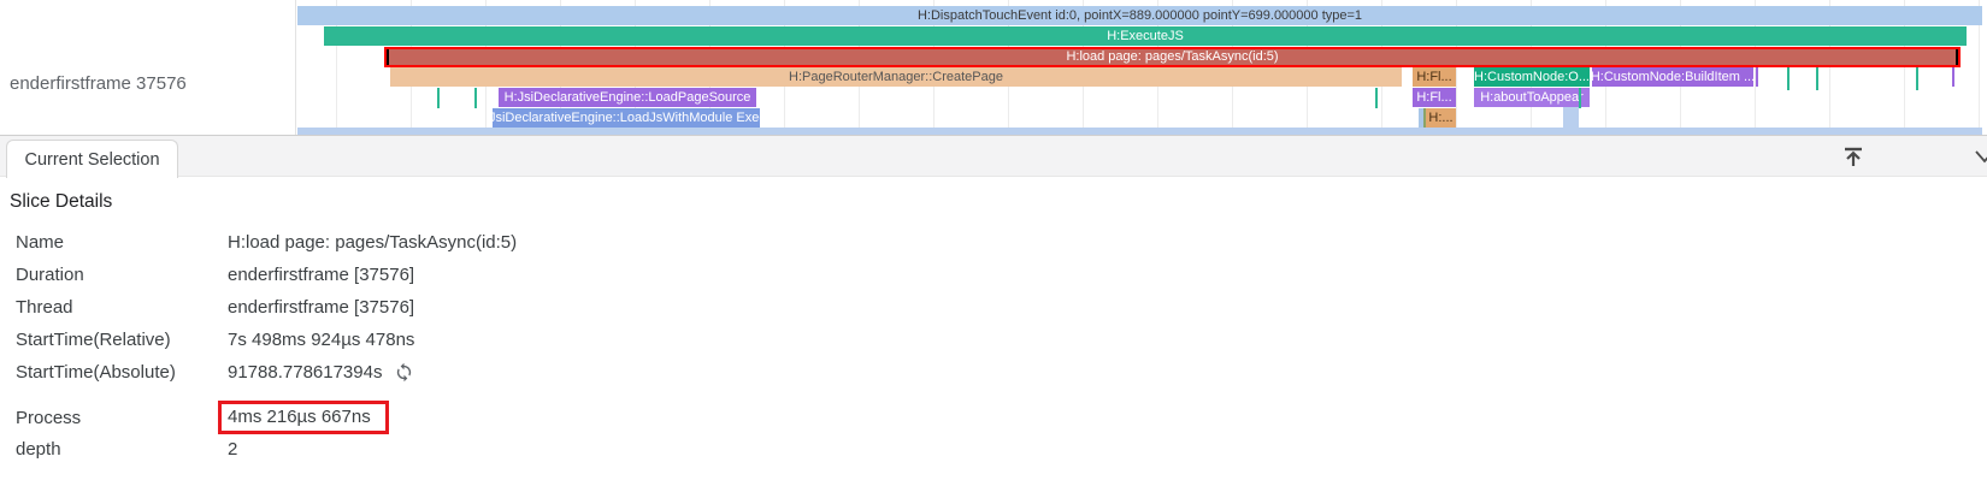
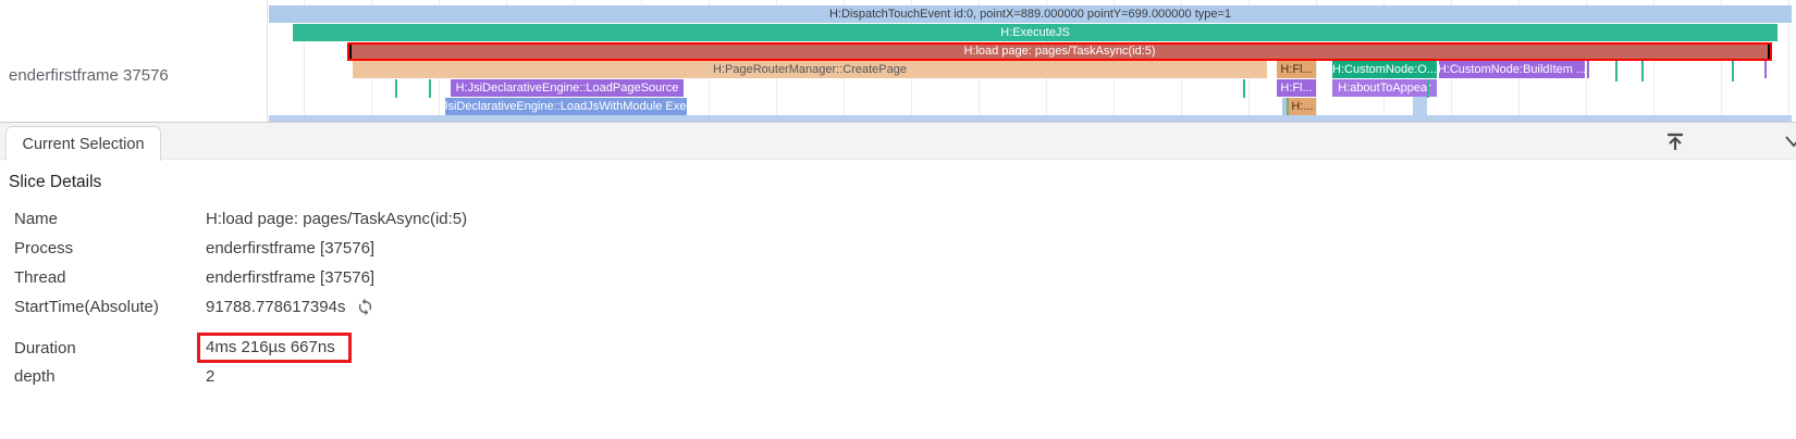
  enderfirstframe 37576
  H:DispatchTouchEvent id:0, pointX=889.000000 pointY=699.000000 type=1
  H:ExecuteJS
  H:load page: pages/TaskAsync(id:5)
  H:PageRouterManager::CreatePage
  H:Fl...
  H:CustomNode:O...
  H:CustomNode:BuildItem ...
  H:JsiDeclarativeEngine::LoadPageSource
  H:Fl...
  H:aboutToAppea
  JsiDeclarativeEngine::LoadJsWithModule Exe
  H:...
  Current Selection
  Slice Details
  Name
  H:load page: pages/TaskAsync(id:5)
- Duration
+ Process
  enderfirstframe [37576]
  Thread
  enderfirstframe [37576]
- StartTime(Relative)
- 7s 498ms 924µs 478ns
  StartTime(Absolute)
  91788.778617394s
- Process
+ Duration
  4ms 216µs 667ns
  depth
  2
